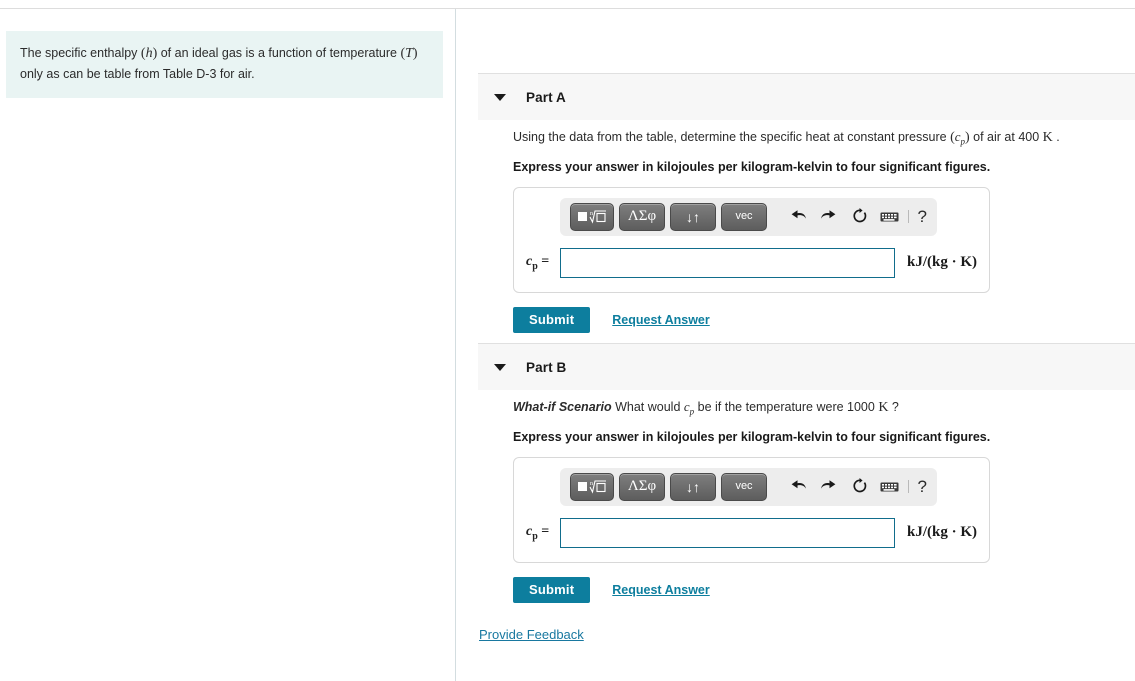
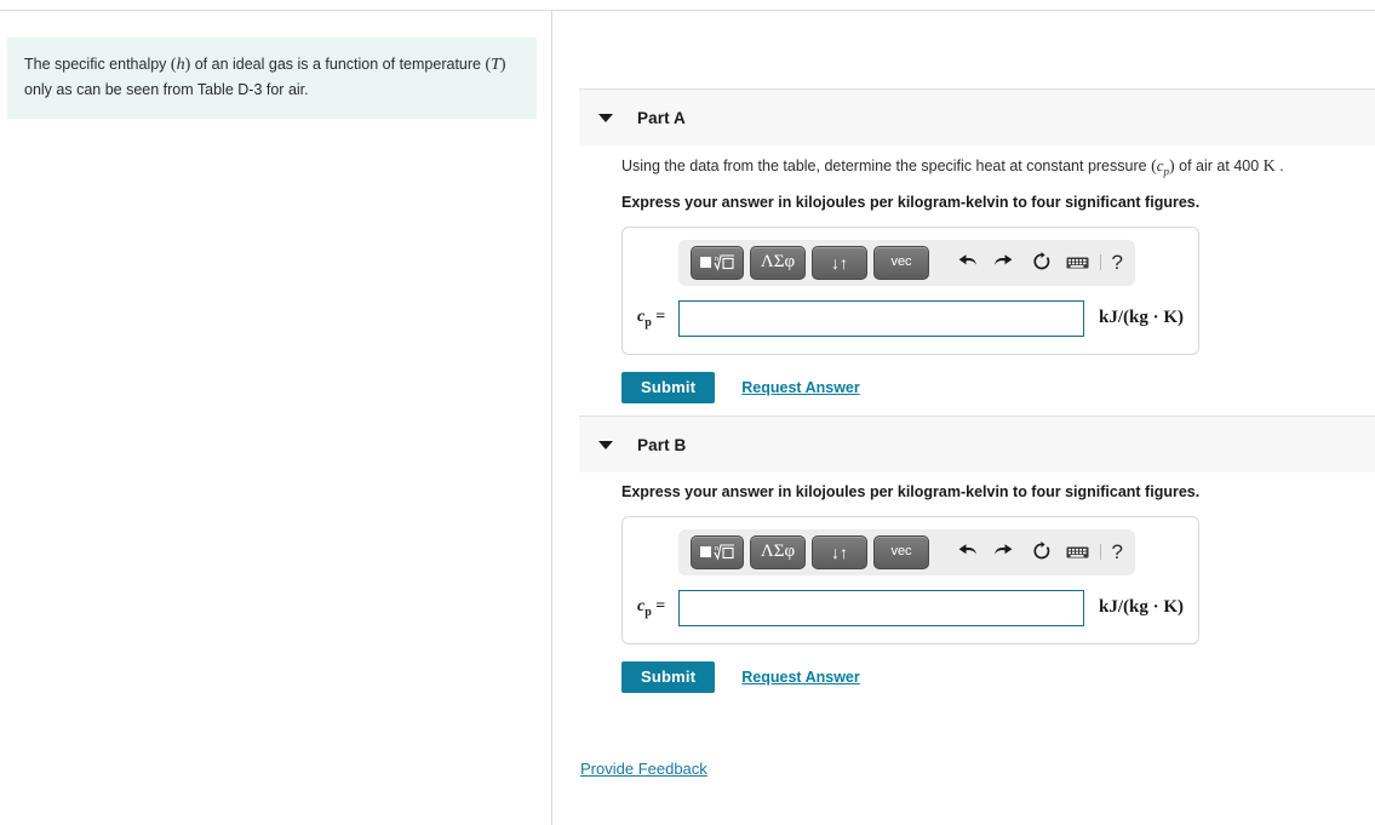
- The specific enthalpy (h) of an ideal gas is a function of temperature (T) only as can be table from Table D-3 for air.
+ The specific enthalpy (h) of an ideal gas is a function of temperature (T) only as can be seen from Table D-3 for air.
  Part A
  Using the data from the table, determine the specific heat at constant pressure (cp) of air at 400 K .
  Express your answer in kilojoules per kilogram-kelvin to four significant figures.
  ΛΣφ
  ↓↑
  vec
  ?
  cp =
  kJ/(kg · K)
  Submit
  Request Answer
  Part B
- What-if Scenario What would cp be if the temperature were 1000 K ?
  Express your answer in kilojoules per kilogram-kelvin to four significant figures.
  ΛΣφ
  ↓↑
  vec
  ?
  cp =
  kJ/(kg · K)
  Submit
  Request Answer
  Provide Feedback
